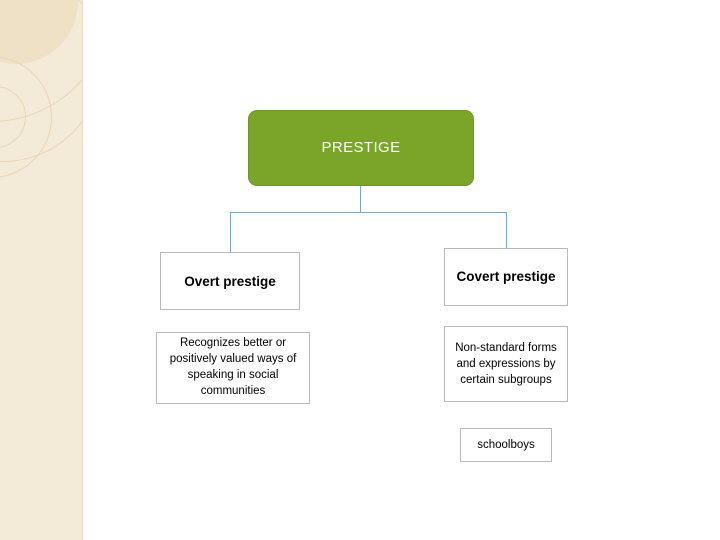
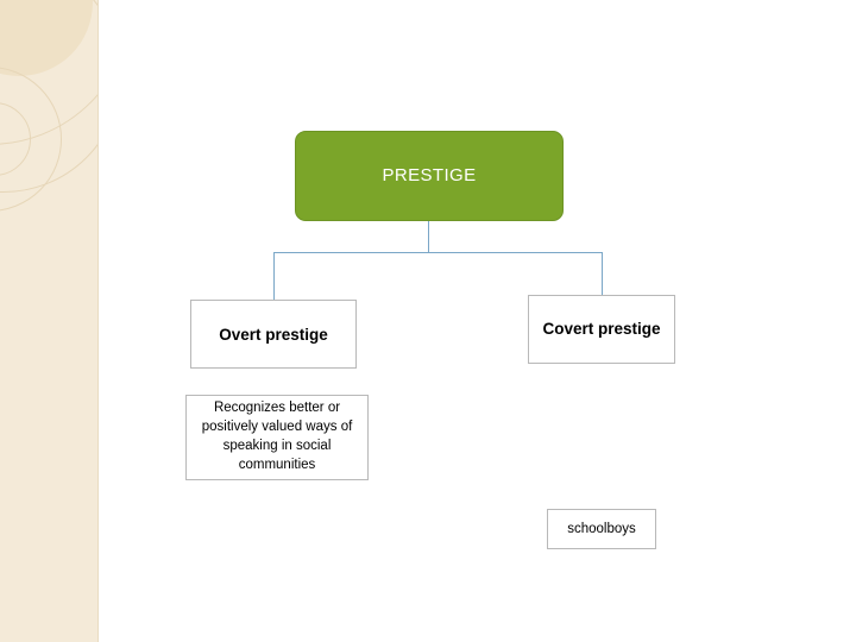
  PRESTIGE
  Overt prestige
  Covert prestige
  Recognizes better or positively valued ways of speaking in social communities
- Non-standard forms and expressions by certain subgroups
  schoolboys
